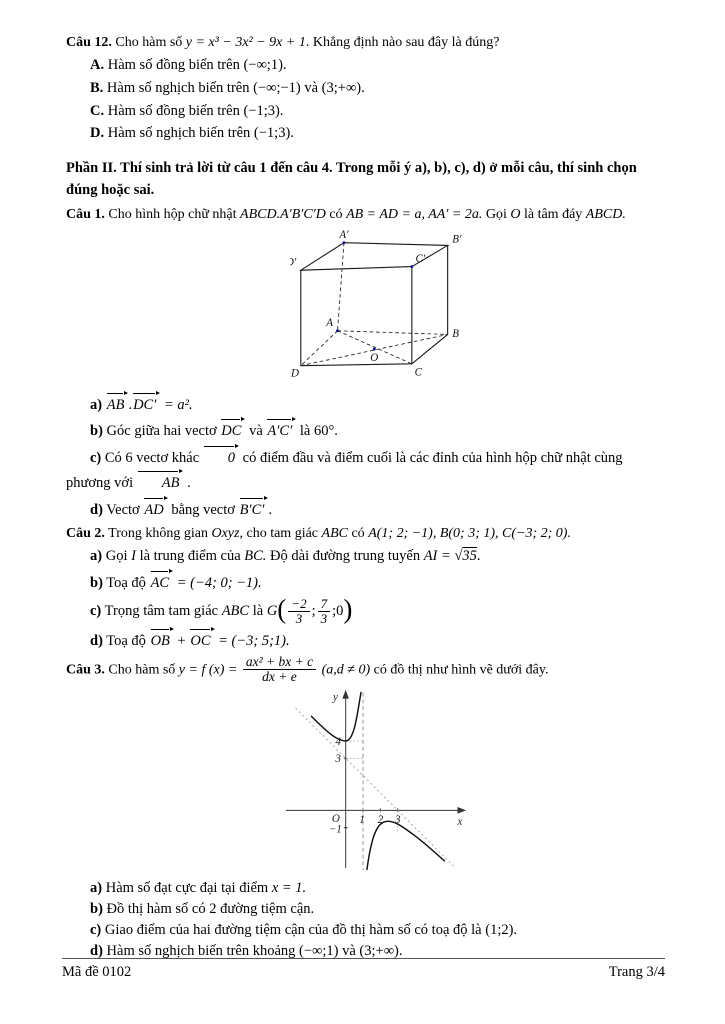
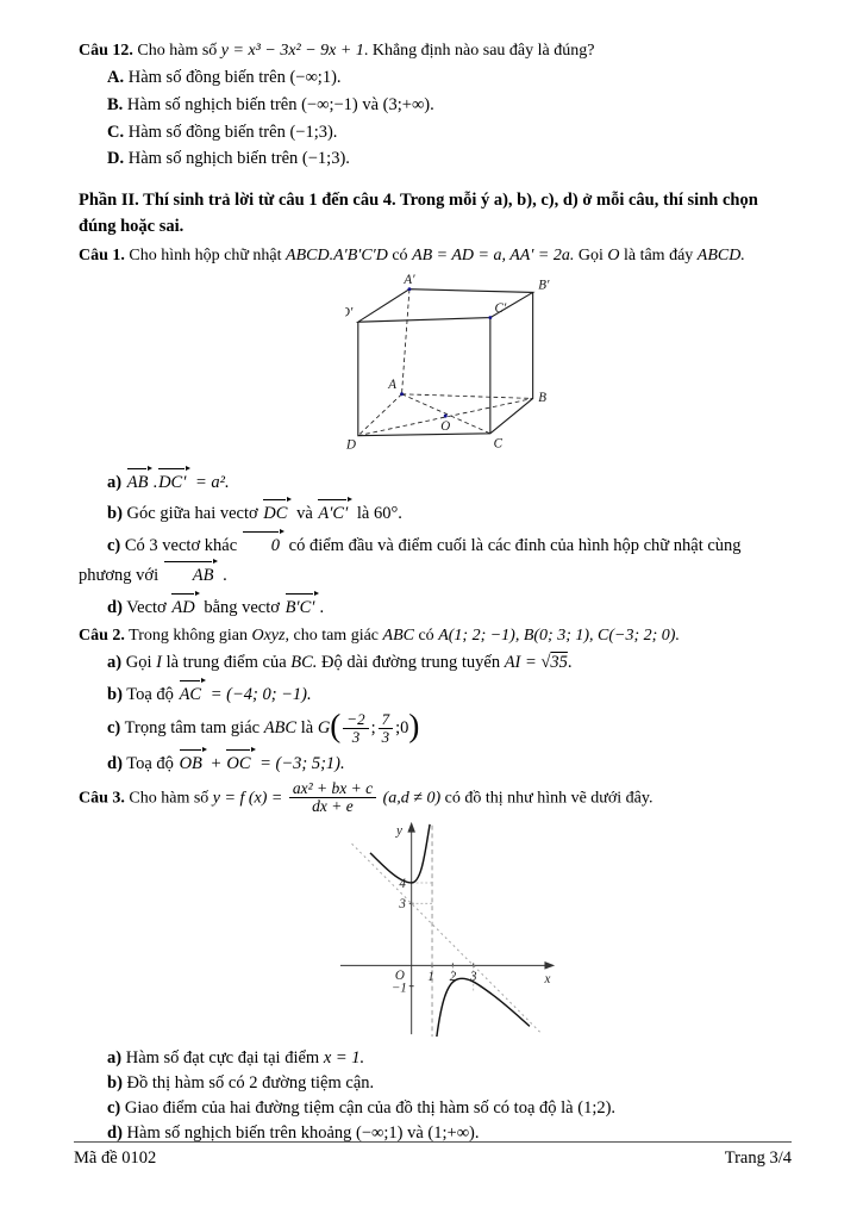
  Câu 12. Cho hàm số y = x³ − 3x² − 9x + 1. Khẳng định nào sau đây là đúng?
  A. Hàm số đồng biến trên (−∞;1).
  B. Hàm số nghịch biến trên (−∞;−1) và (3;+∞).
  C. Hàm số đồng biến trên (−1;3).
  D. Hàm số nghịch biến trên (−1;3).
  Phần II. Thí sinh trả lời từ câu 1 đến câu 4. Trong mỗi ý a), b), c), d) ở mỗi câu, thí sinh chọn đúng hoặc sai.
  Câu 1. Cho hình hộp chữ nhật ABCD.A′B′C′D có AB = AD = a, AA′ = 2a. Gọi O là tâm đáy ABCD.
  A′
  B′
  C′
  D′
  A
  B
  C
  D
  O
  a) AB .DC′ = a².
  b) Góc giữa hai vectơ DC và A′C′ là 60°.
- c) Có 6 vectơ khác 0 có điểm đầu và điểm cuối là các đỉnh của hình hộp chữ nhật cùng phương với AB .
+ c) Có 3 vectơ khác 0 có điểm đầu và điểm cuối là các đỉnh của hình hộp chữ nhật cùng phương với AB .
  d) Vectơ AD bằng vectơ B′C′ .
  Câu 2. Trong không gian Oxyz, cho tam giác ABC có A(1; 2; −1), B(0; 3; 1), C(−3; 2; 0).
  a) Gọi I là trung điểm của BC. Độ dài đường trung tuyến AI = √35.
  b) Toạ độ AC = (−4; 0; −1).
  c) Trọng tâm tam giác ABC là G(
  −2
  3
  ;
  7
  3
  ;0)
  d) Toạ độ OB + OC = (−3; 5;1).
  Câu 3. Cho hàm số y = f (x) =
  ax² + bx + c
  dx + e
  (a,d ≠ 0) có đồ thị như hình vẽ dưới đây.
  y
  x
  O
  1
  2
  3
  3
  4
  −1
  a) Hàm số đạt cực đại tại điểm x = 1.
  b) Đồ thị hàm số có 2 đường tiệm cận.
  c) Giao điểm của hai đường tiệm cận của đồ thị hàm số có toạ độ là (1;2).
- d) Hàm số nghịch biến trên khoảng (−∞;1) và (3;+∞).
+ d) Hàm số nghịch biến trên khoảng (−∞;1) và (1;+∞).
  Mã đề 0102
  Trang 3/4
